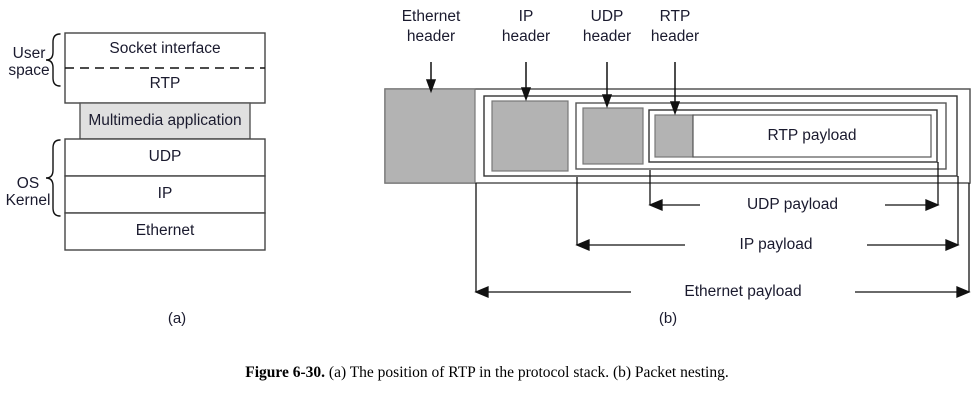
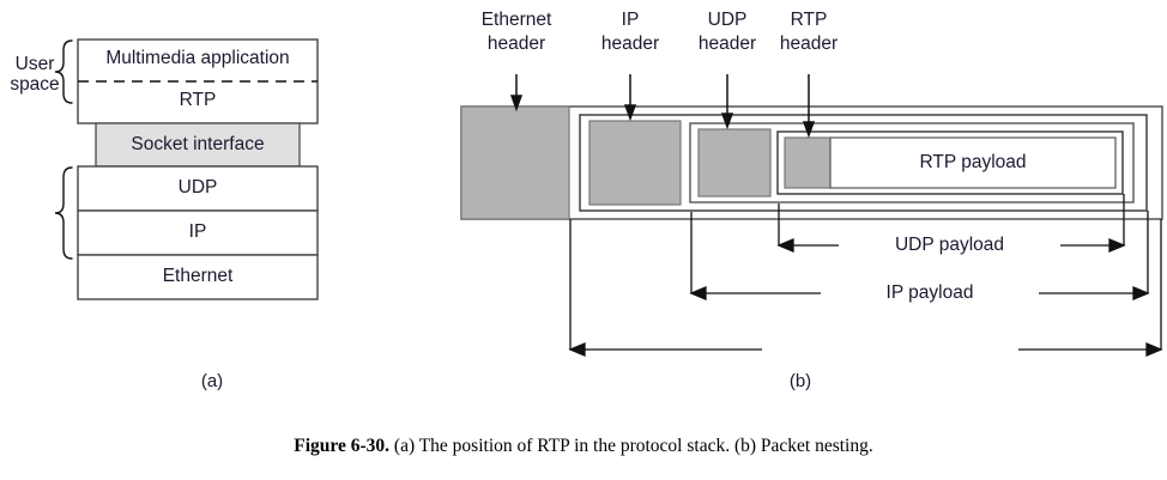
  User
  space
- OS
- Kernel
- Socket interface
+ Multimedia application
  RTP
- Multimedia application
+ Socket interface
  UDP
  IP
  Ethernet
  Ethernet
  header
  IP
  header
  UDP
  header
  RTP
  header
  RTP payload
  UDP payload
  IP payload
- Ethernet payload
  (a)
  (b)
  Figure 6-30. (a) The position of RTP in the protocol stack. (b) Packet nesting.
